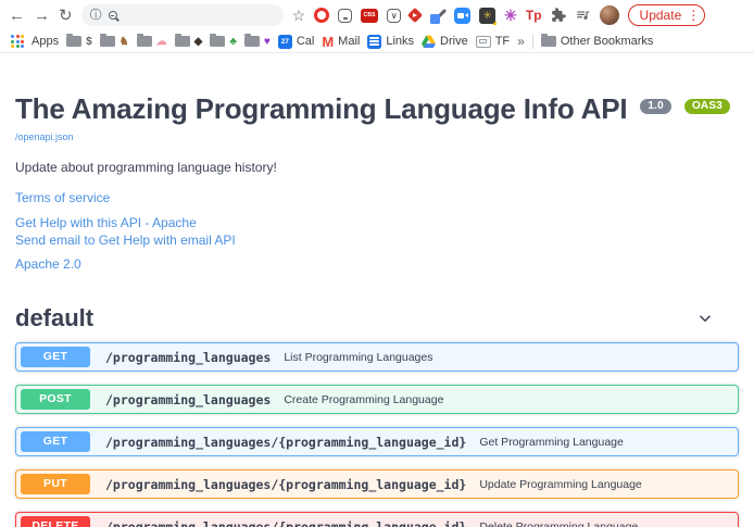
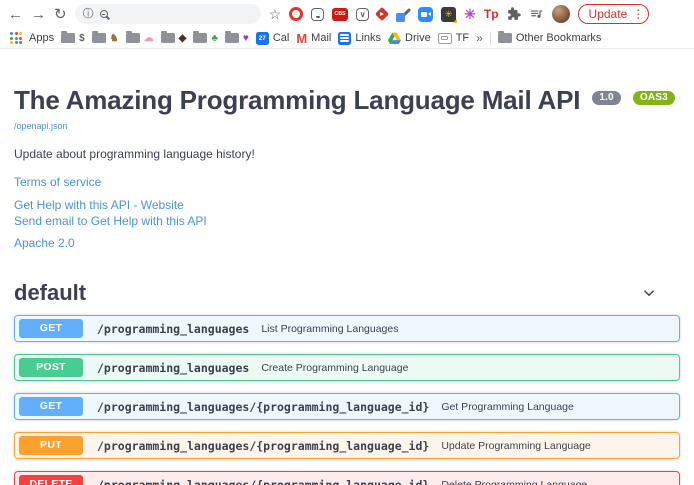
  ←
  →
  ↻
  ⓘ
  ☆
  ∨
  ✳
  ✳
  Tp
  Update
  ⋮
  Apps
  $
  ♞
  ☁
  ◆
  ♣
  ♥
  Cal
  M
  Mail
  Links
  Drive
  TF
  »
  Other Bookmarks
- The Amazing Programming Language Info API 1.0 OAS3
+ The Amazing Programming Language Mail API 1.0 OAS3
  /openapi.json
  Update about programming language history!
  Terms of service
- Get Help with this API - Apache
+ Get Help with this API - Website
- Send email to Get Help with email API
+ Send email to Get Help with this API
  Apache 2.0
  default
  GET
  /programming_languages
  List Programming Languages
  POST
  /programming_languages
  Create Programming Language
  GET
  /programming_languages/{programming_language_id}
  Get Programming Language
  PUT
  /programming_languages/{programming_language_id}
  Update Programming Language
  DELETE
